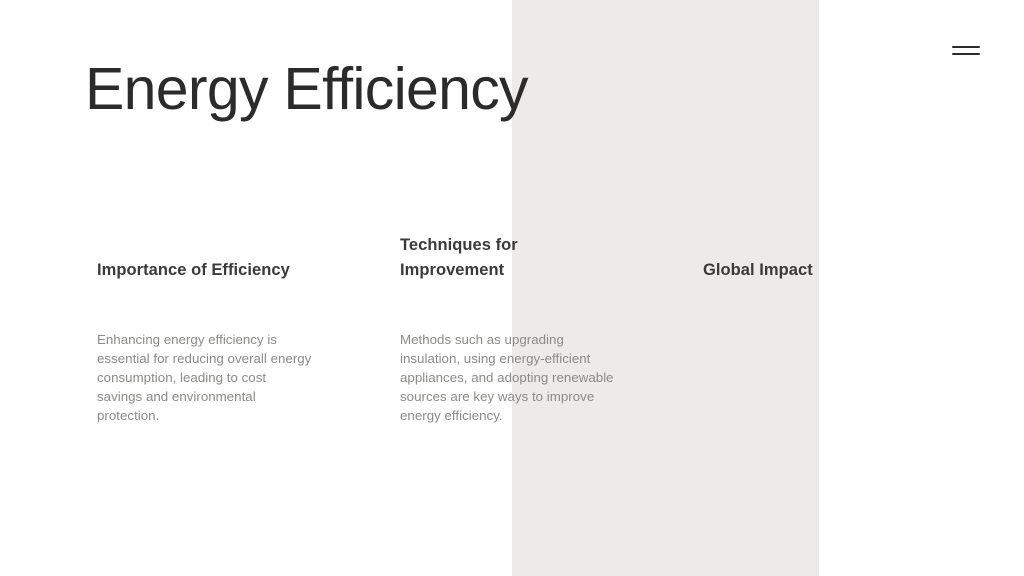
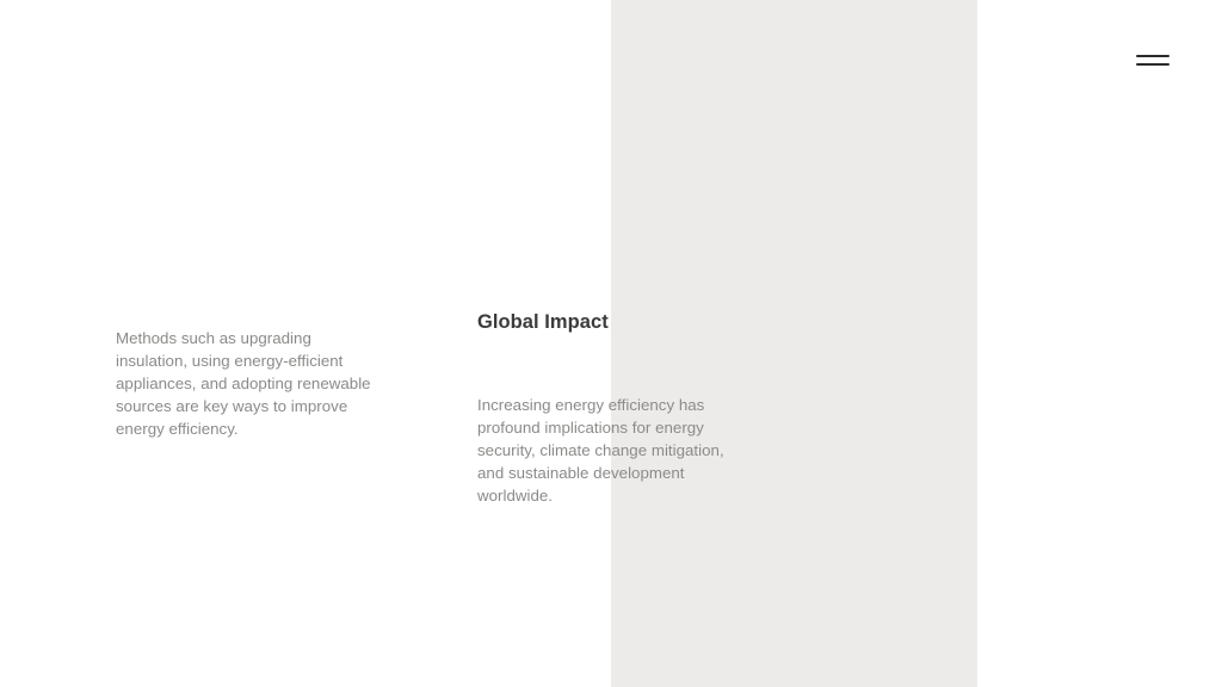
- Energy Efficiency
- Importance of Efficiency
- Enhancing energy efficiency is essential for reducing overall energy consumption, leading to cost savings and environmental protection.
- Techniques for Improvement
  Methods such as upgrading insulation, using energy-efficient appliances, and adopting renewable sources are key ways to improve energy efficiency.
  Global Impact
+ Increasing energy efficiency has profound implications for energy security, climate change mitigation, and sustainable development worldwide.
